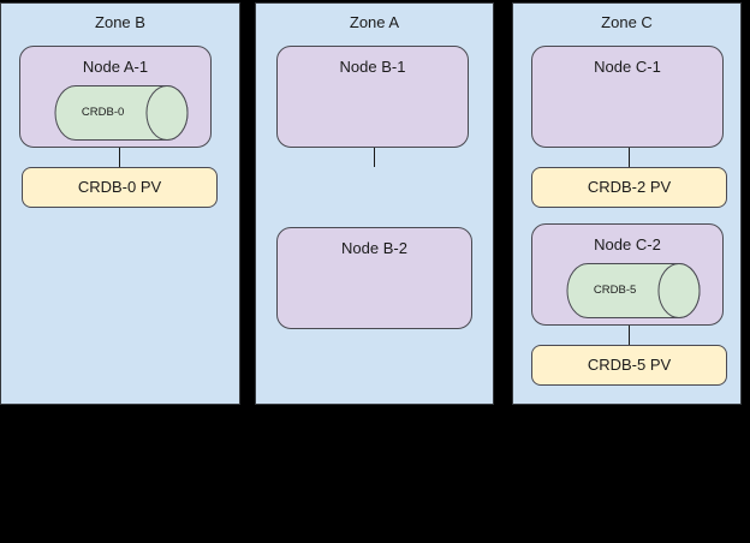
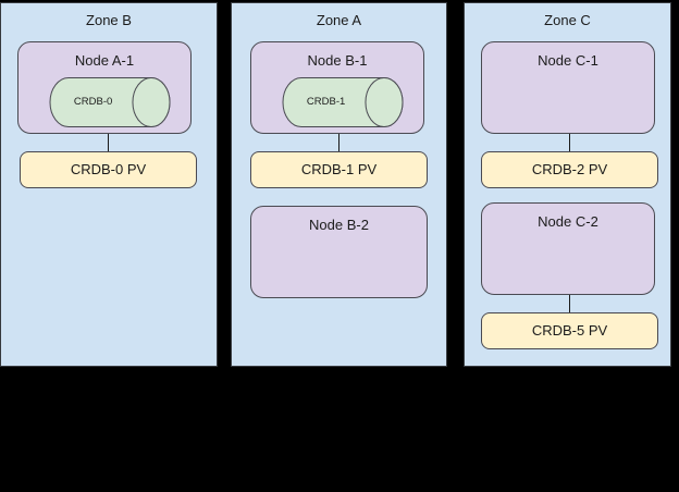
  Zone B
  Node A-1
  CRDB-0
  CRDB-0 PV
  Zone A
  Node B-1
+ CRDB-1
+ CRDB-1 PV
  Node B-2
  Zone C
  Node C-1
  CRDB-2 PV
  Node C-2
- CRDB-5
  CRDB-5 PV
